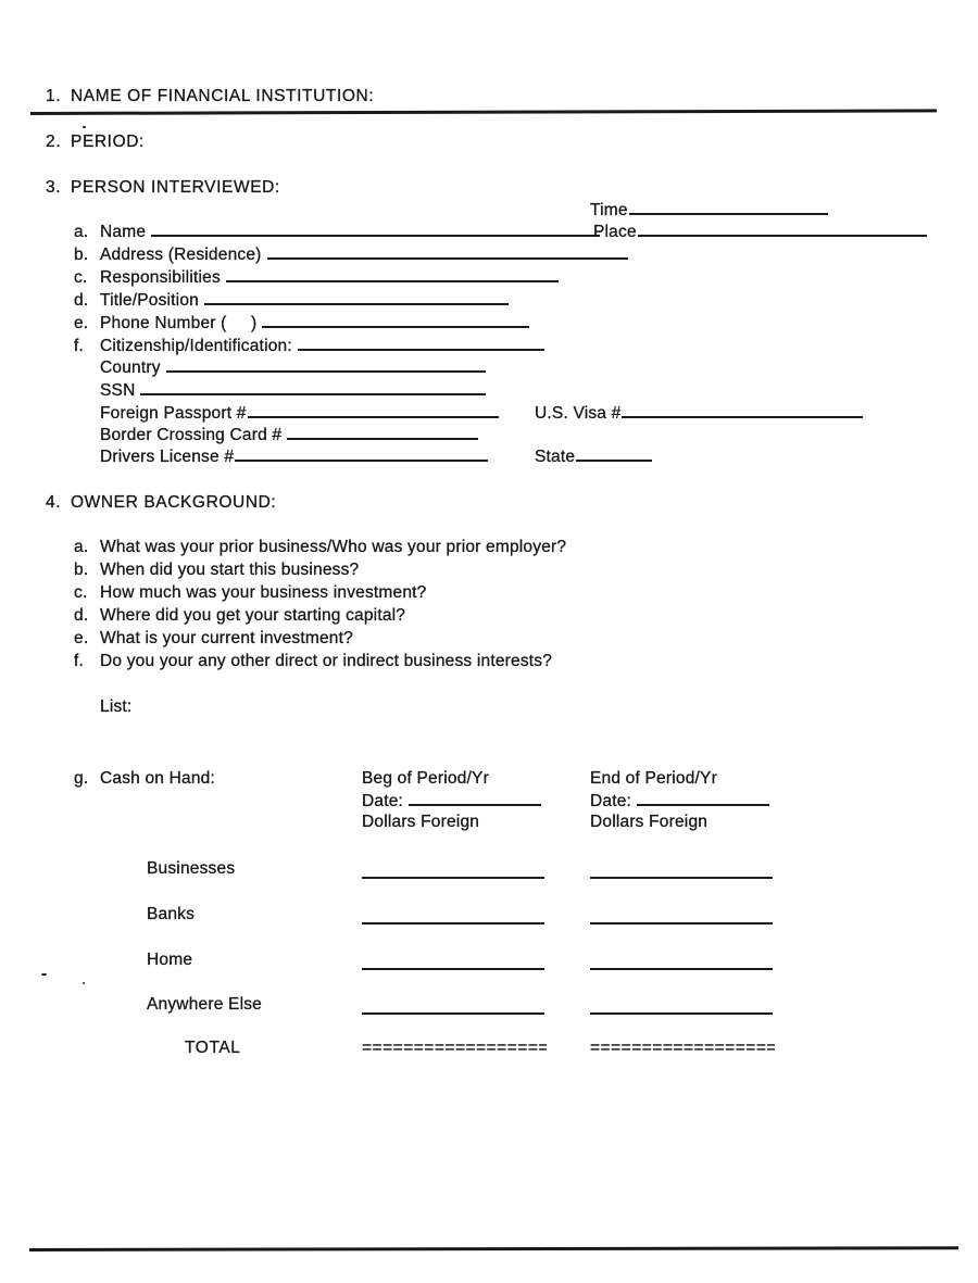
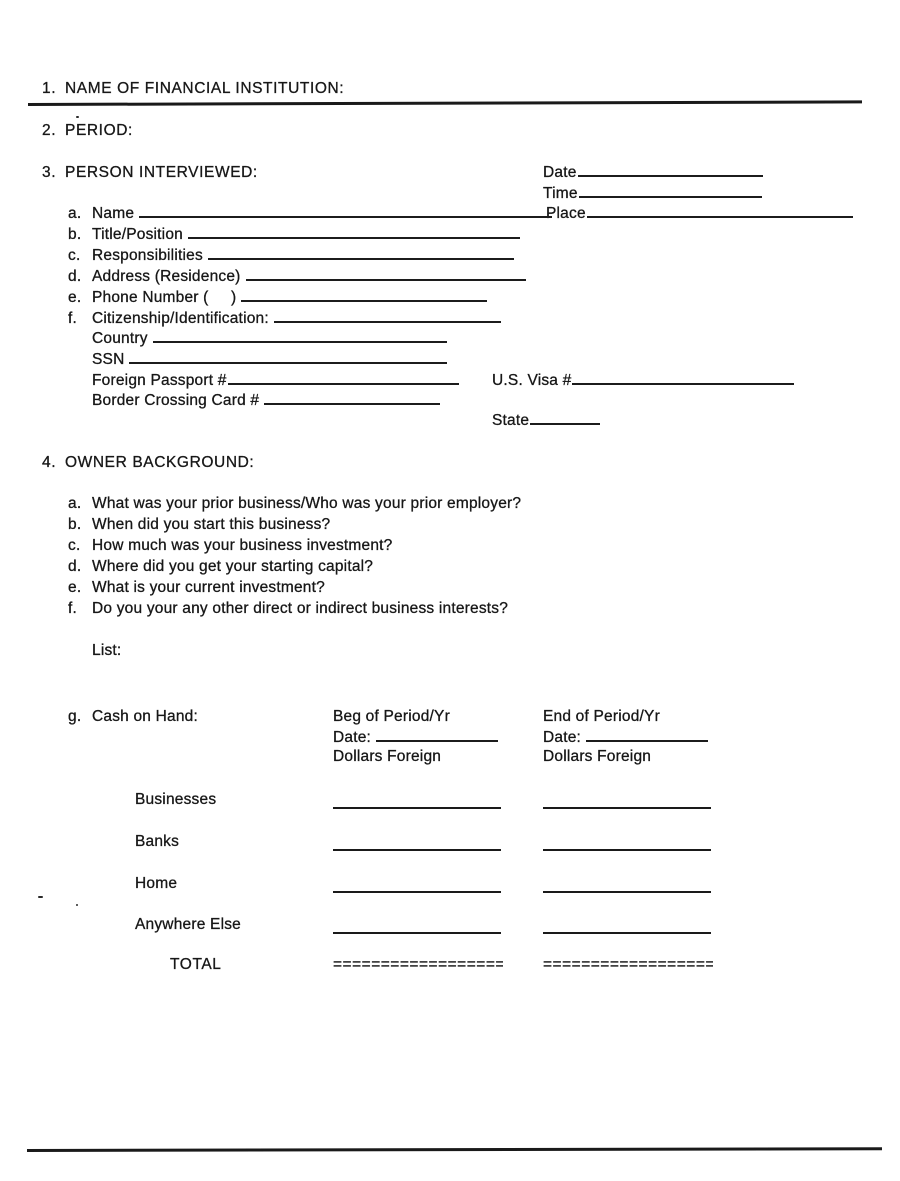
  1. NAME OF FINANCIAL INSTITUTION:
  2. PERIOD:
  3. PERSON INTERVIEWED:
+ Date
  Time
  Place
  a. Name
- b. Address (Residence)
+ b. Title/Position
  c. Responsibilities
- d. Title/Position
+ d. Address (Residence)
  e. Phone Number ( )
  f. Citizenship/Identification:
  Country
  SSN
  Foreign Passport #
  U.S. Visa #
  Border Crossing Card #
- Drivers License #
  State
  4. OWNER BACKGROUND:
  a. What was your prior business/Who was your prior employer?
  b. When did you start this business?
  c. How much was your business investment?
  d. Where did you get your starting capital?
  e. What is your current investment?
  f. Do you your any other direct or indirect business interests?
  List:
  g. Cash on Hand:
  Beg of Period/Yr
  End of Period/Yr
  Date:
  Date:
  Dollars Foreign
  Dollars Foreign
  Businesses
  Banks
  Home
  Anywhere Else
  TOTAL
  ==================
  ==================
